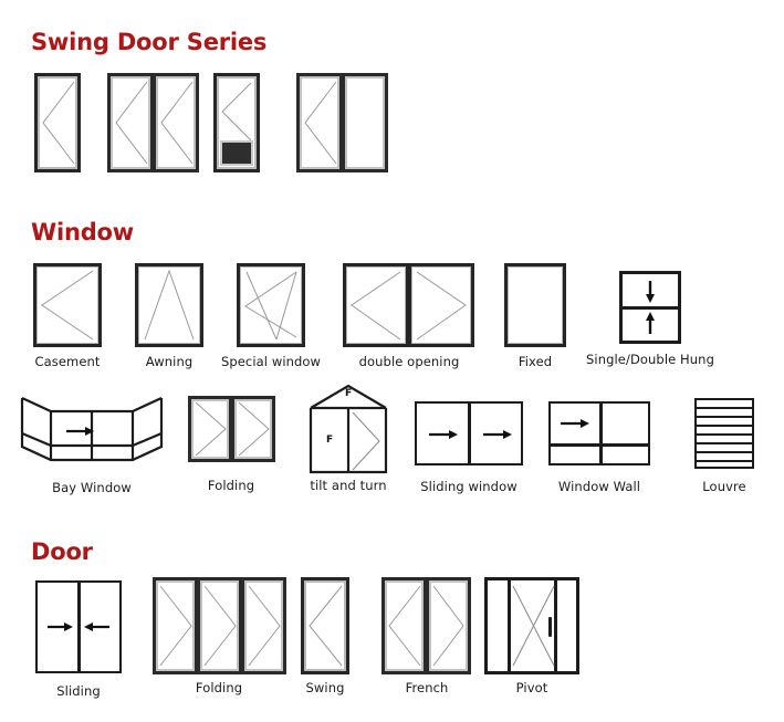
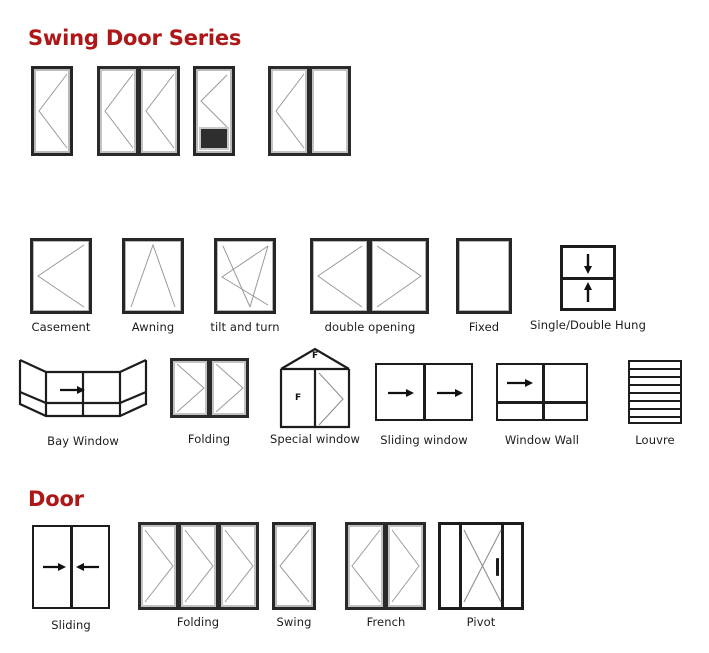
  Swing Door Series
- Window
  Casement
  Awning
- Special window
+ tilt and turn
  double opening
  Fixed
  Single/Double Hung
  Bay Window
  Folding
  F
  F
- tilt and turn
+ Special window
  Sliding window
  Window Wall
  Louvre
  Door
  Sliding
  Folding
  Swing
  French
  Pivot
